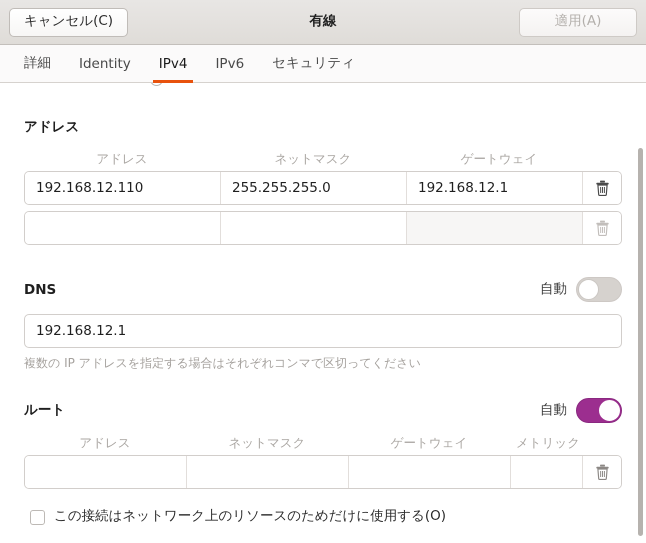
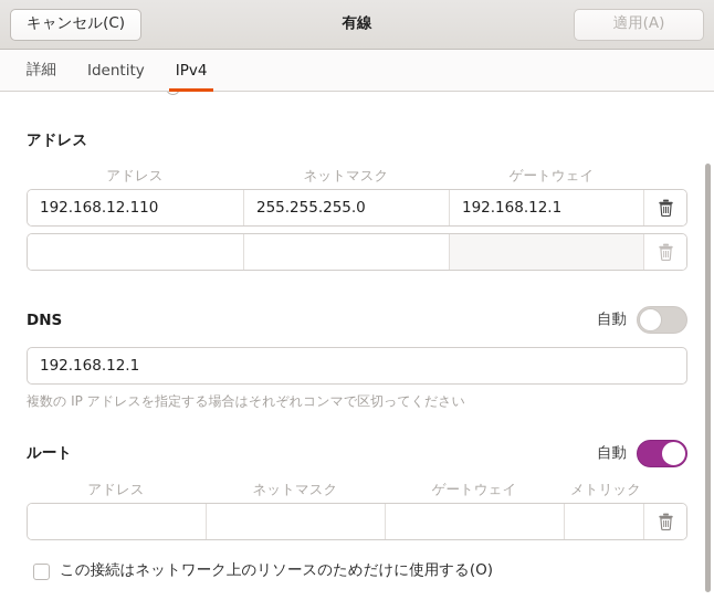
  キャンセル(C)
  有線
  適用(A)
  詳細
  Identity
  IPv4
- IPv6
- セキュリティ
  アドレス
  アドレス
  ネットマスク
  ゲートウェイ
  192.168.12.110
  255.255.255.0
  192.168.12.1
  DNS
  自動
  192.168.12.1
  複数の IP アドレスを指定する場合はそれぞれコンマで区切ってください
  ルート
  自動
  アドレス
  ネットマスク
  ゲートウェイ
  メトリック
  この接続はネットワーク上のリソースのためだけに使用する(O)
